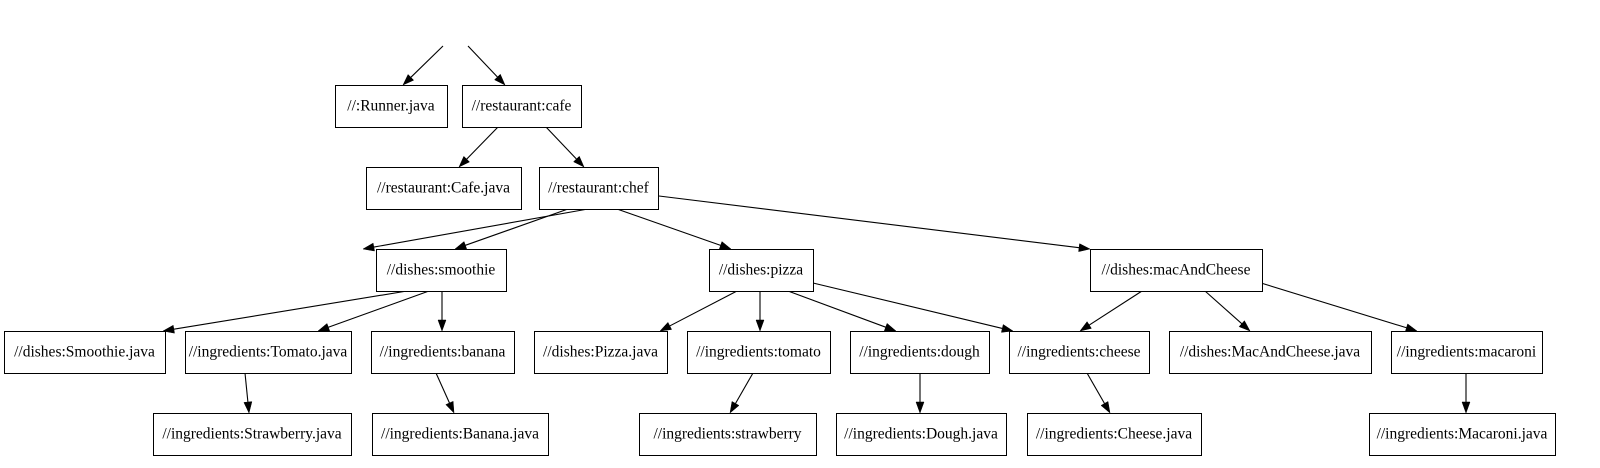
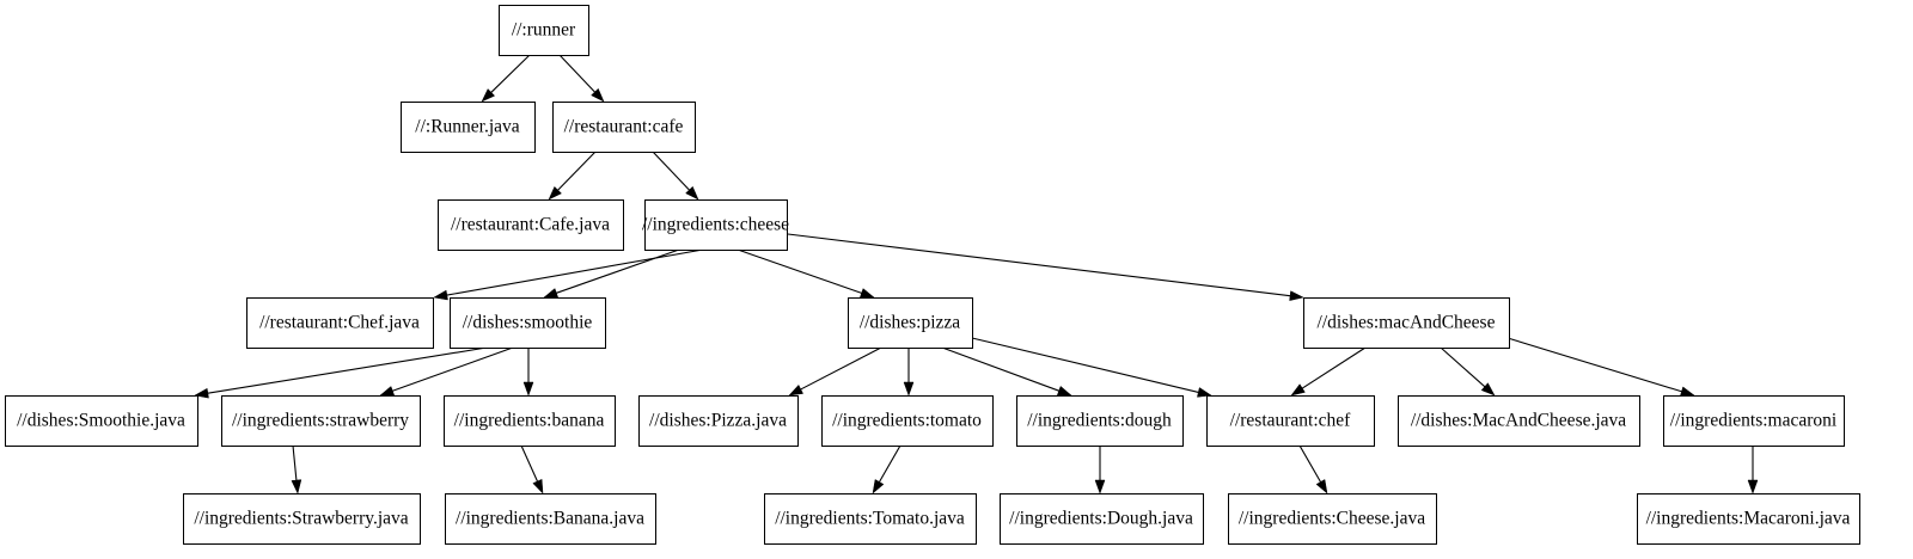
+ //:runner
  //:Runner.java
  //restaurant:cafe
  //restaurant:Cafe.java
- //restaurant:chef
+ //ingredients:cheese
+ //restaurant:Chef.java
  //dishes:smoothie
  //dishes:pizza
  //dishes:macAndCheese
  //dishes:Smoothie.java
- //ingredients:Tomato.java
+ //ingredients:strawberry
  //ingredients:banana
  //dishes:Pizza.java
  //ingredients:tomato
  //ingredients:dough
- //ingredients:cheese
+ //restaurant:chef
  //dishes:MacAndCheese.java
  //ingredients:macaroni
  //ingredients:Strawberry.java
  //ingredients:Banana.java
- //ingredients:strawberry
+ //ingredients:Tomato.java
  //ingredients:Dough.java
  //ingredients:Cheese.java
  //ingredients:Macaroni.java
